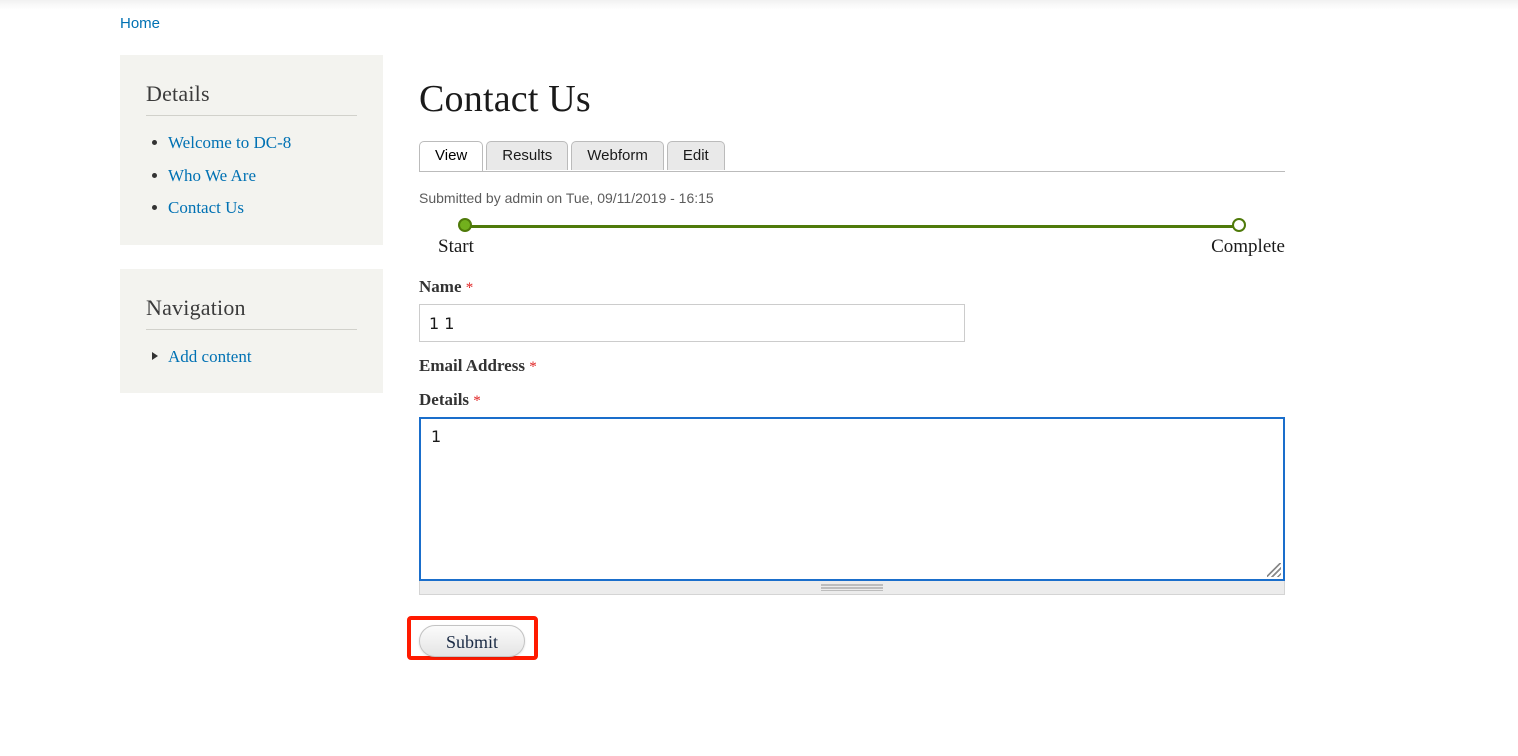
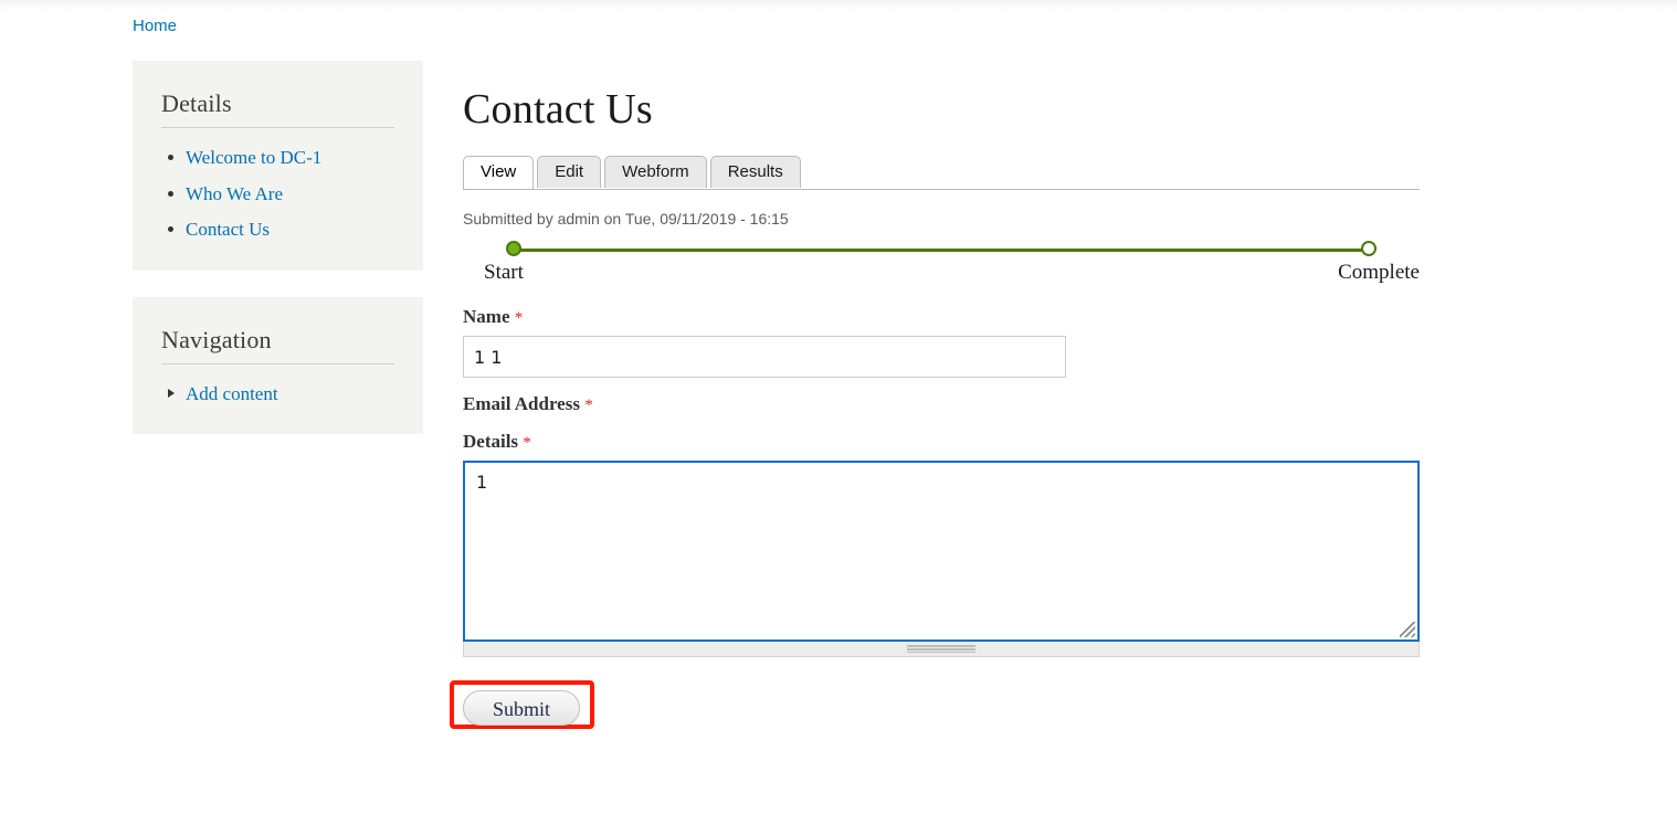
  Home
  Details
- Welcome to DC-8
+ Welcome to DC-1
  Who We Are
  Contact Us
  Navigation
  Add content
  Contact Us
  View
- Results
+ Edit
  Webform
- Edit
+ Results
  Submitted by admin on Tue, 09/11/2019 - 16:15
  Start
  Complete
  Name *
  1 1
  Email Address *
  Details *
  1
  Submit
